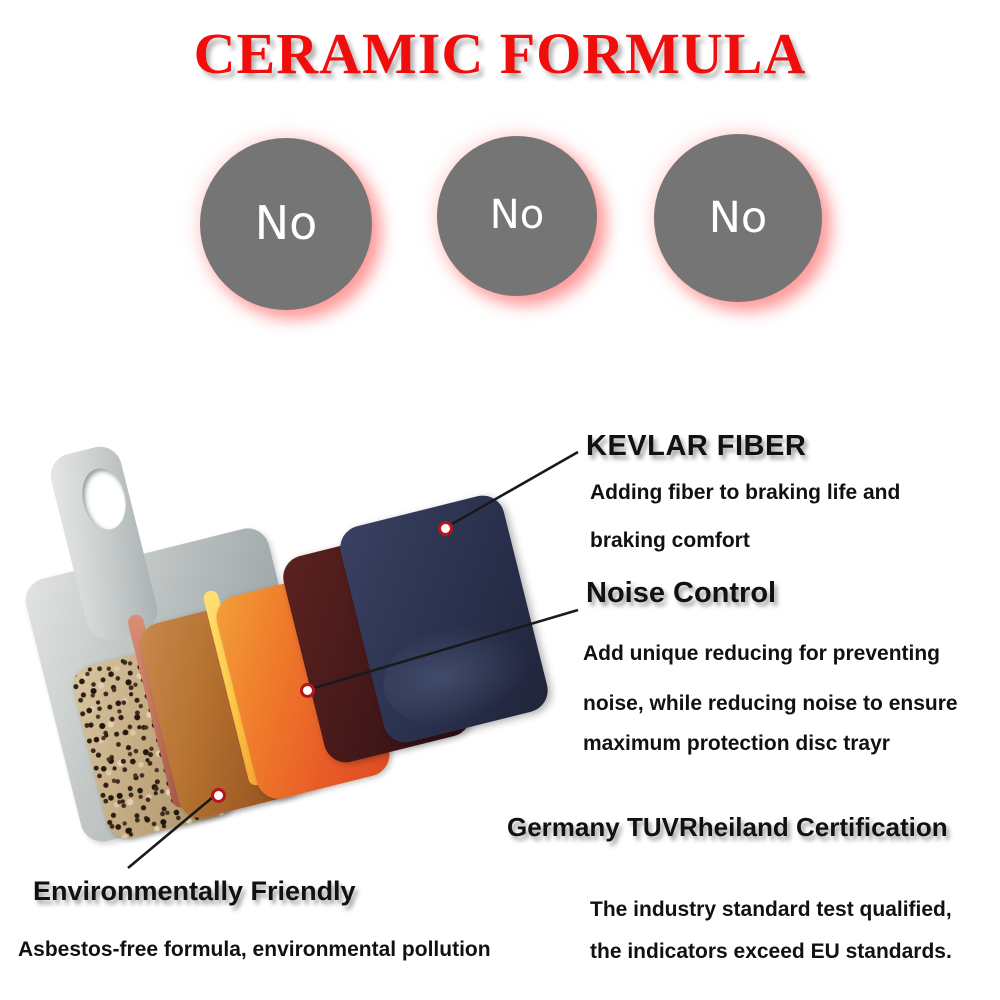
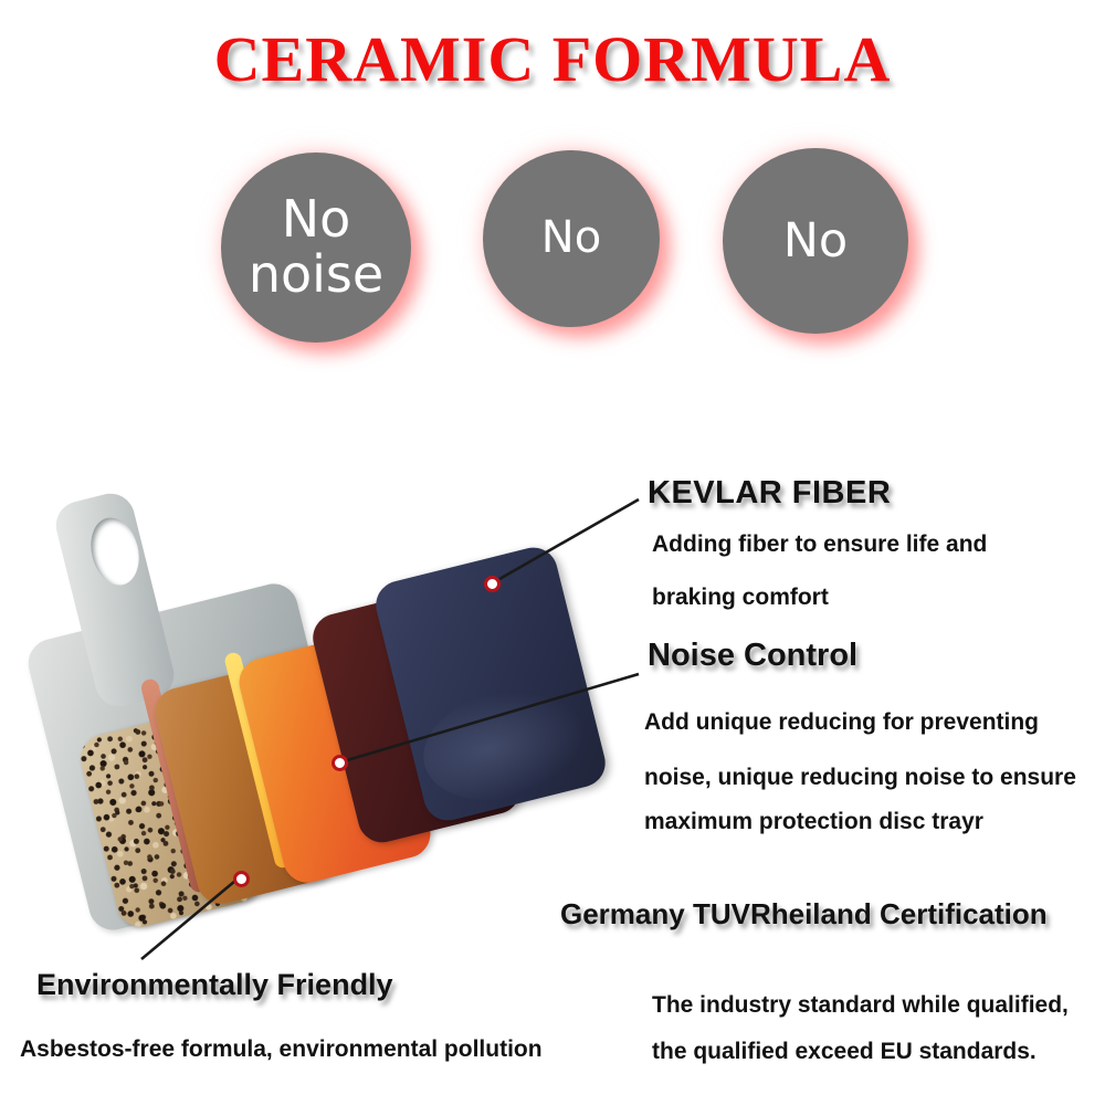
  CERAMIC FORMULA
  No
+ noise
  No
  No
  KEVLAR FIBER
- Adding fiber to braking life and
+ Adding fiber to ensure life and
  braking comfort
  Noise Control
  Add unique reducing for preventing
- noise, while reducing noise to ensure
+ noise, unique reducing noise to ensure
  maximum protection disc trayr
  Germany TUVRheiland Certification
- The industry standard test qualified,
+ The industry standard while qualified,
- the indicators exceed EU standards.
+ the qualified exceed EU standards.
  Environmentally Friendly
  Asbestos-free formula, environmental pollution
